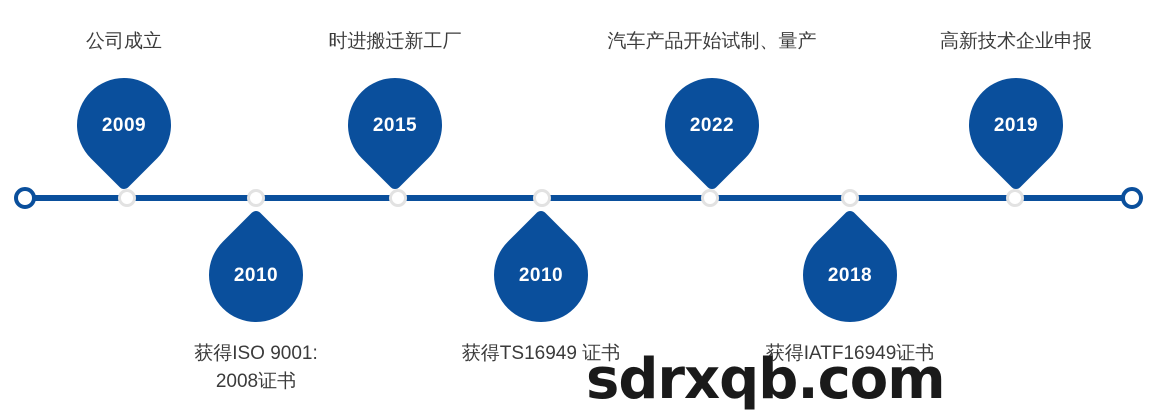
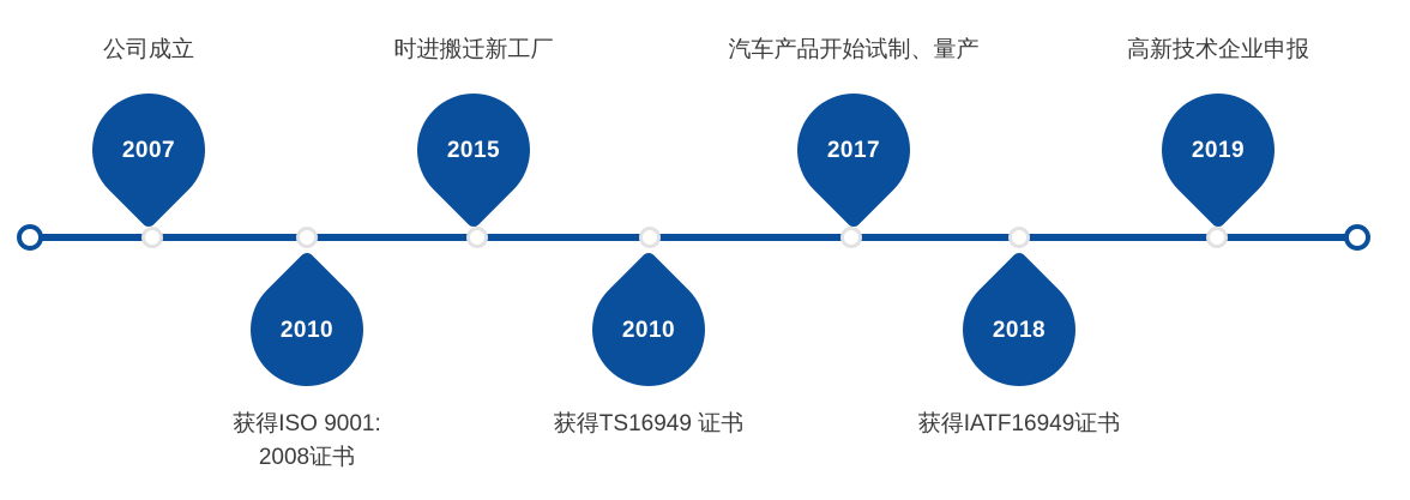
- 2009
+ 2007
  公司成立
  2010
  获得ISO 9001:
  2008证书
  2015
  时进搬迁新工厂
  2010
  获得TS16949 证书
- 2022
+ 2017
  汽车产品开始试制、量产
  2018
  获得IATF16949证书
  2019
  高新技术企业申报
- sdrxqb.com
